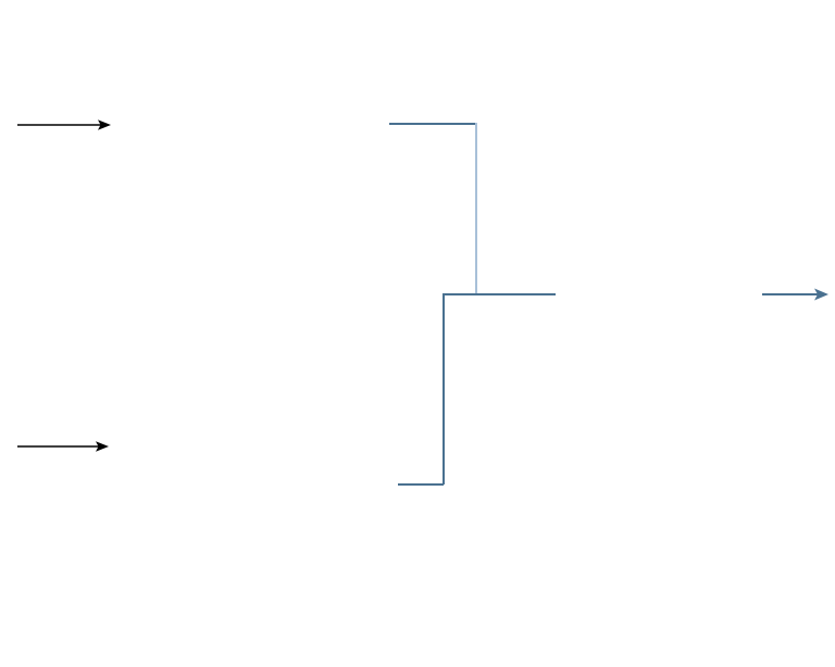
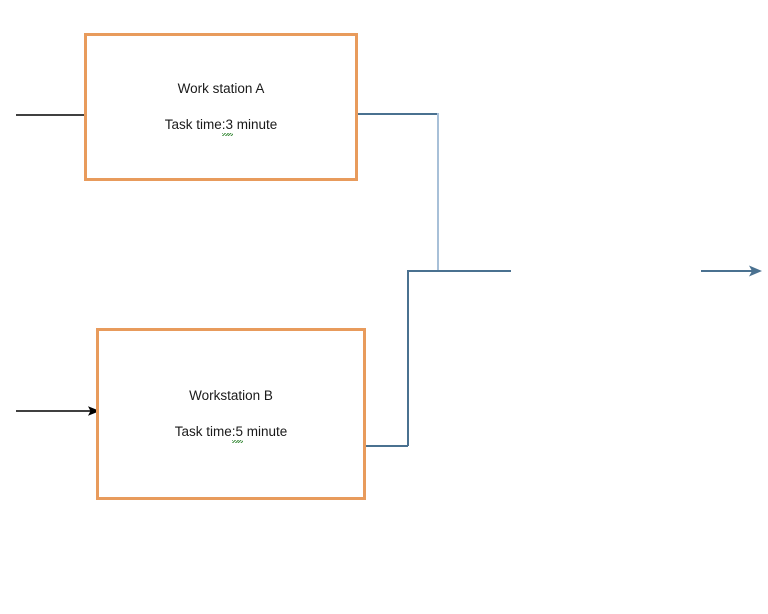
+ Work station A
+ Task time:3 minute
+ Workstation B
+ Task time:5 minute
